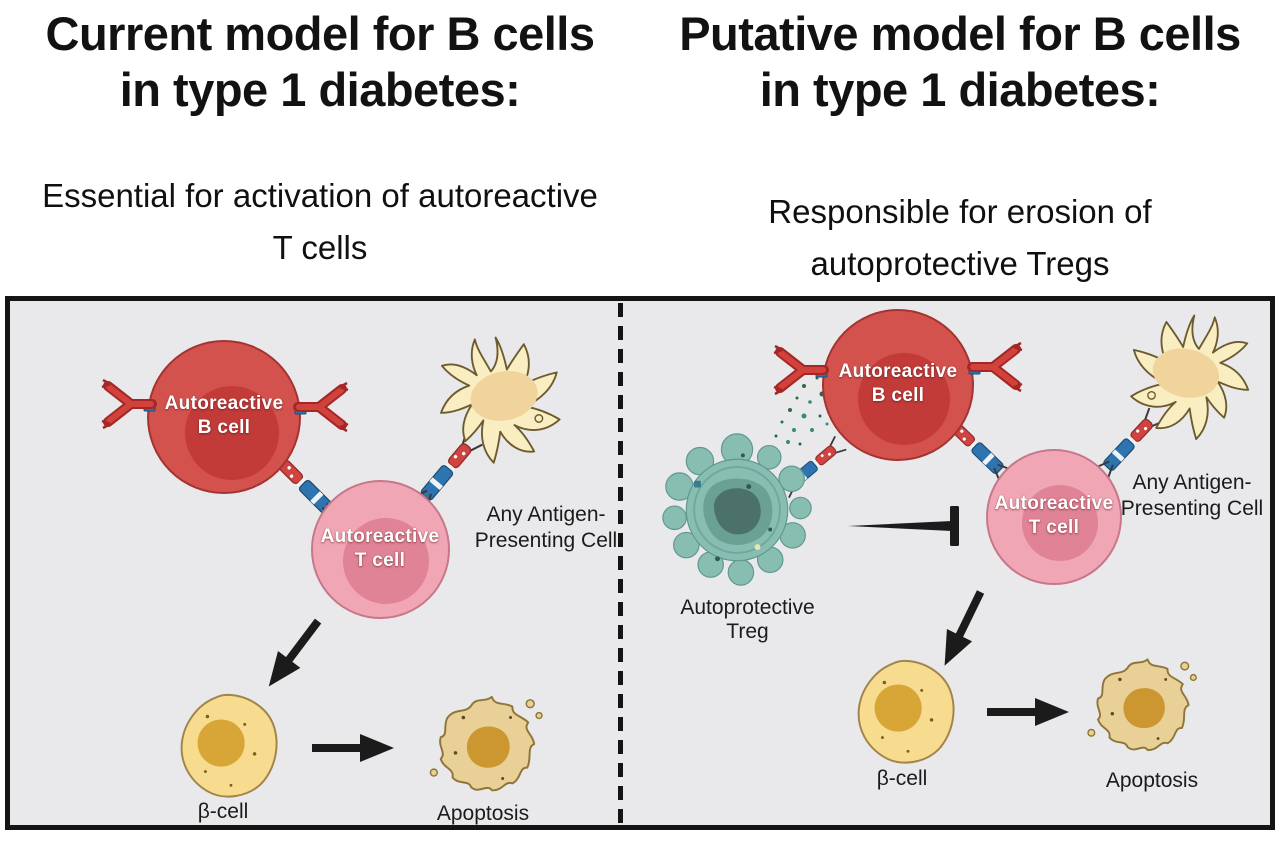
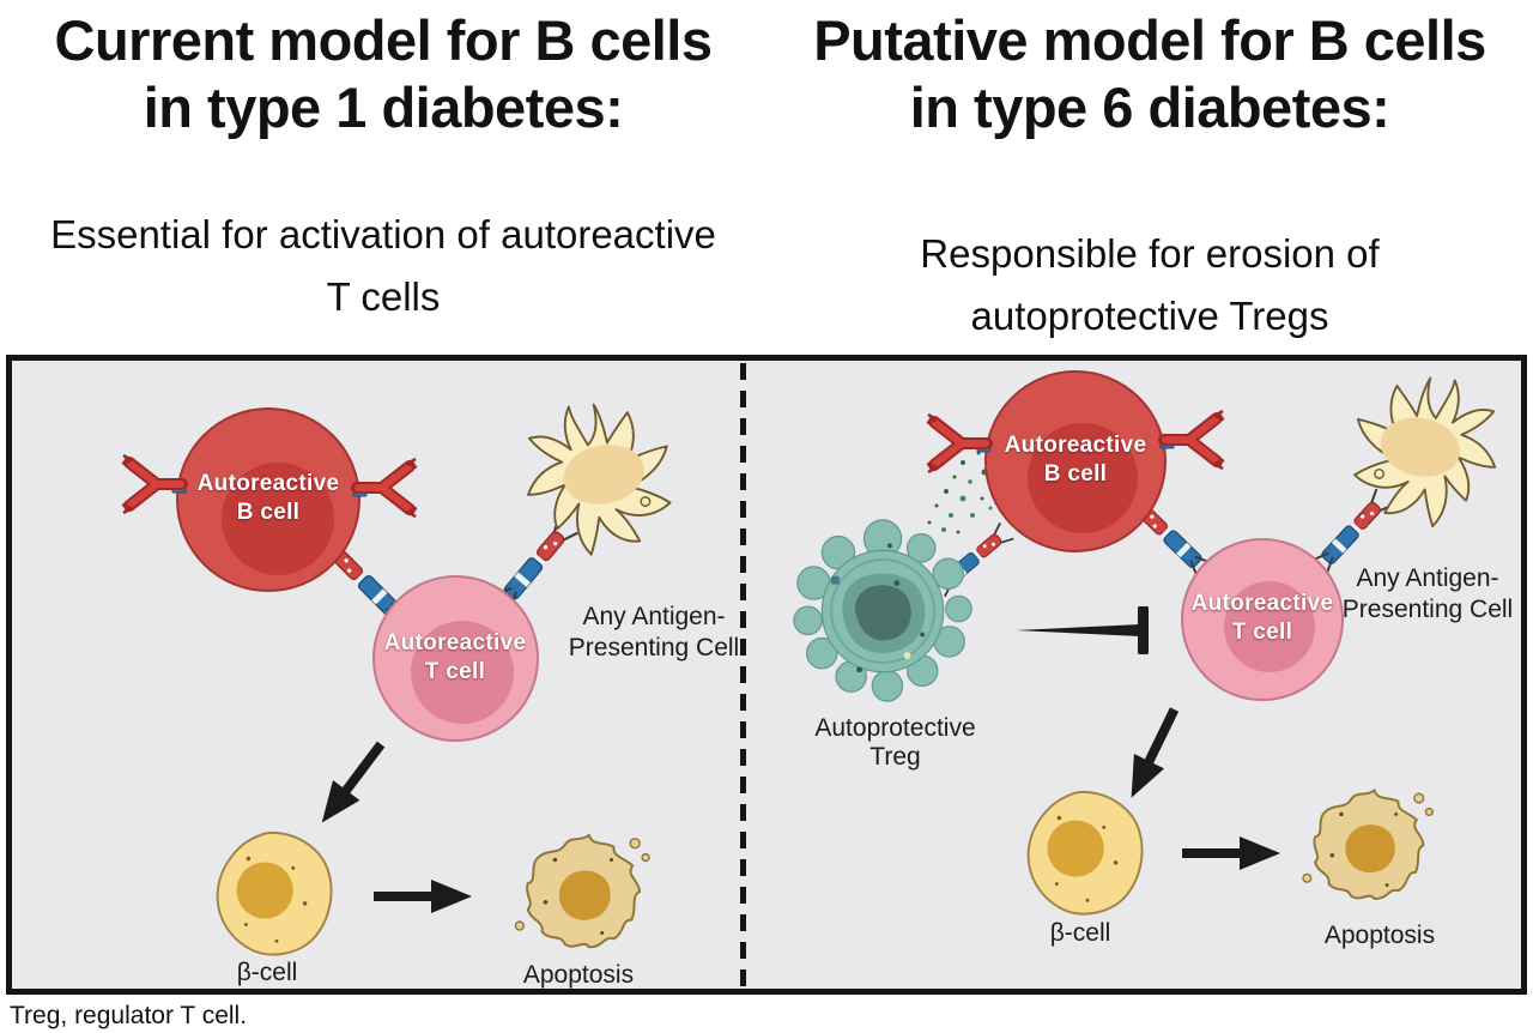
  Current model for B cells in type 1 diabetes:
- Putative model for B cells in type 1 diabetes:
+ Putative model for B cells in type 6 diabetes:
  Essential for activation of autoreactive T cells
  Responsible for erosion of autoprotective Tregs
  Autoreactive
  B cell
  Autoreactive
  T cell
  Any Antigen-
  Presenting Cell
  β-cell
  Apoptosis
  Autoprotective
  Treg
  Autoreactive
  B cell
  Autoreactive
  T cell
  Any Antigen-
  Presenting Cell
  β-cell
  Apoptosis
+ Treg, regulator T cell.
